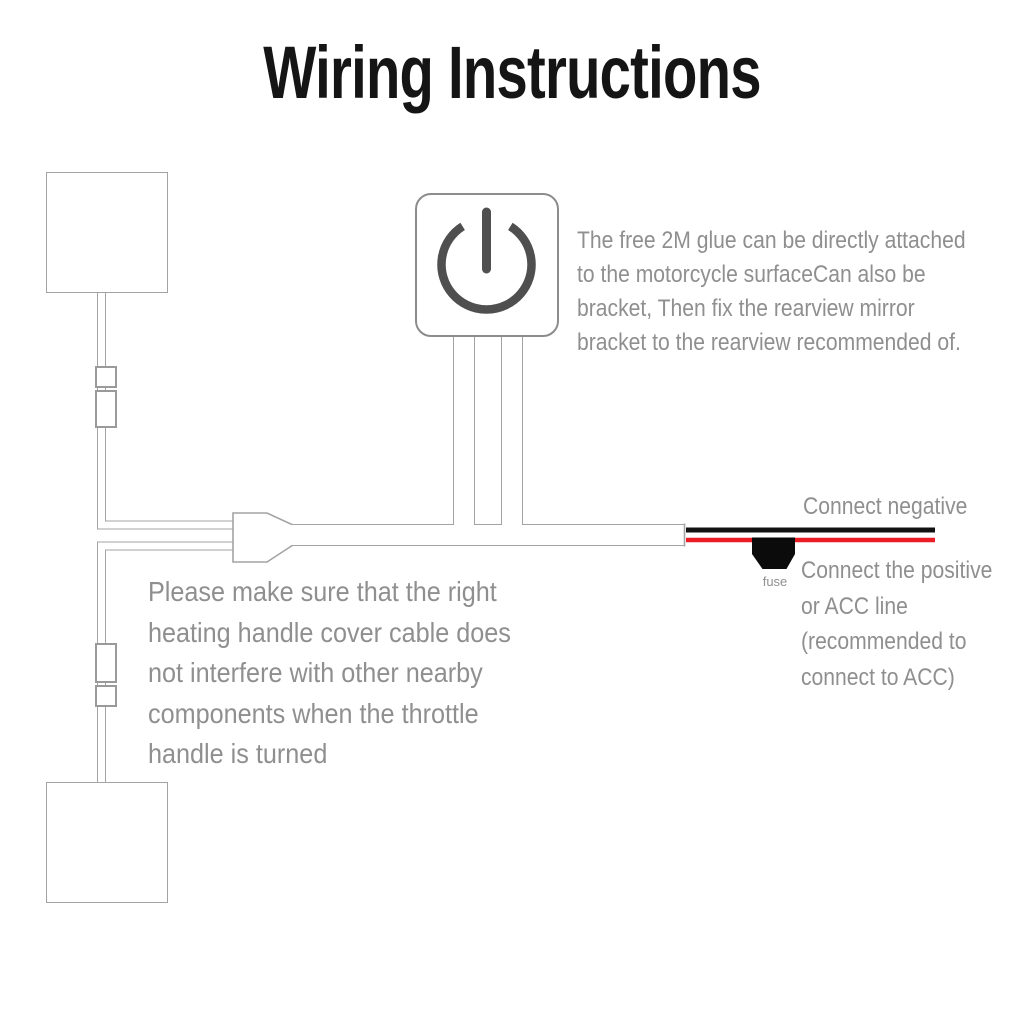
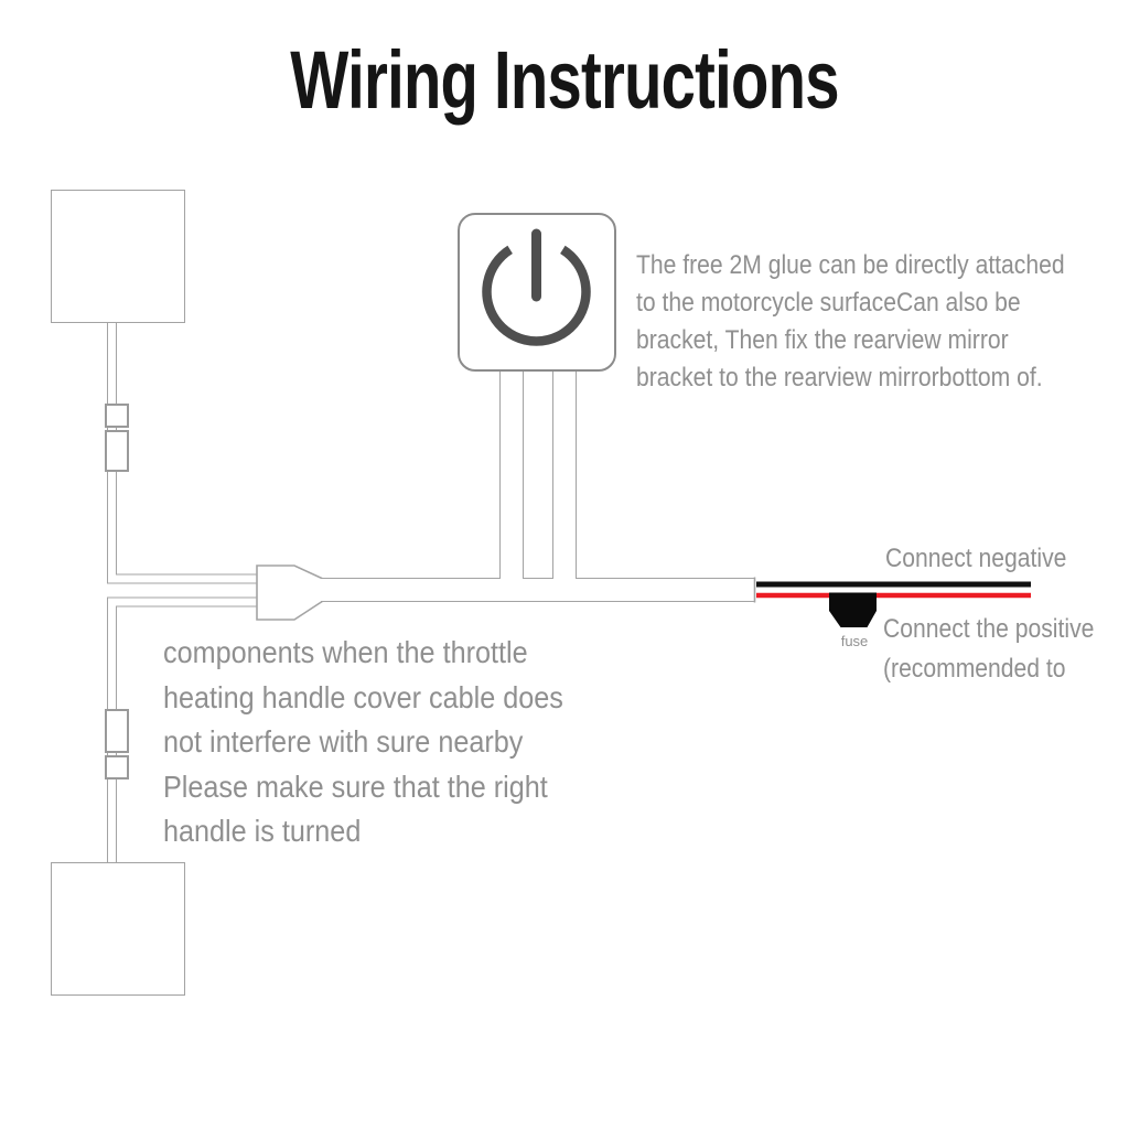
  Wiring Instructions
  The free 2M glue can be directly attached
  to the motorcycle surfaceCan also be
  bracket, Then fix the rearview mirror
- bracket to the rearview recommended of.
+ bracket to the rearview mirrorbottom of.
- Please make sure that the right
+ components when the throttle
  heating handle cover cable does
- not interfere with other nearby
+ not interfere with sure nearby
- components when the throttle
+ Please make sure that the right
  handle is turned
  Connect negative
  Connect the positive
- or ACC line
  (recommended to
- connect to ACC)
  fuse
